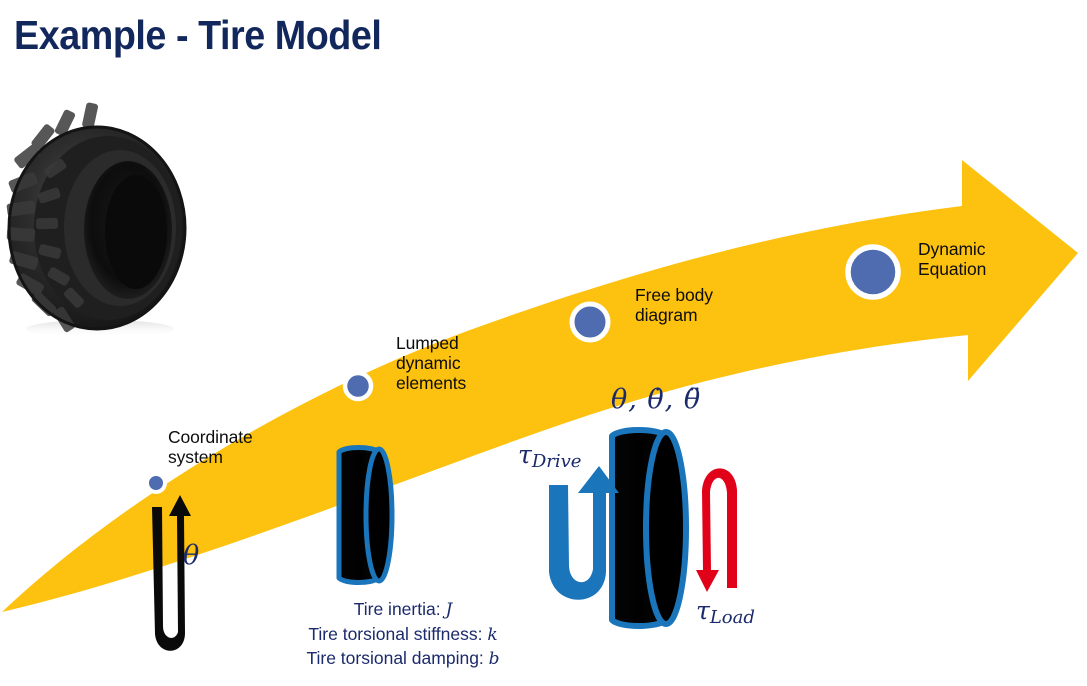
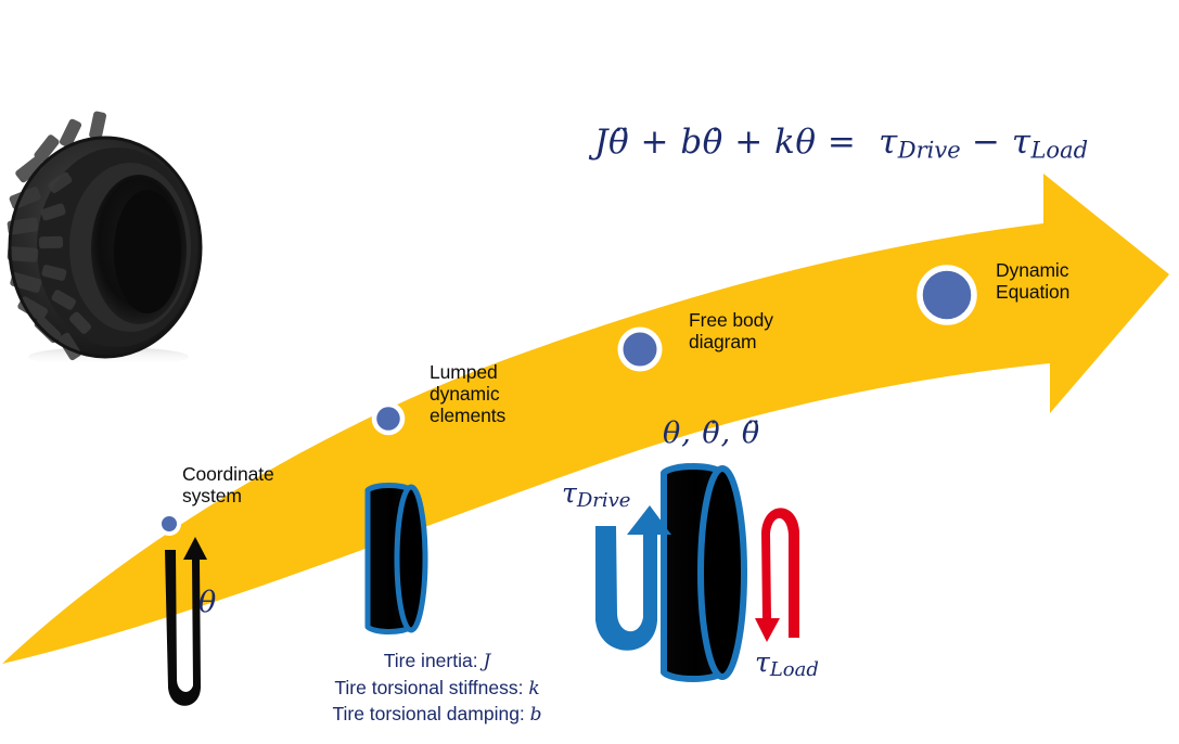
- Example - Tire Model
  Coordinate
  system
  Lumped
  dynamic
  elements
  Free body
  diagram
  Dynamic
  Equation
+ Jθ̈ + bθ̇ + kθ = τDrive − τLoad
  θ
  Tire inertia: J
  Tire torsional stiffness: k
  Tire torsional damping: b
  θ, θ̇, θ̈
  τDrive
  τLoad
